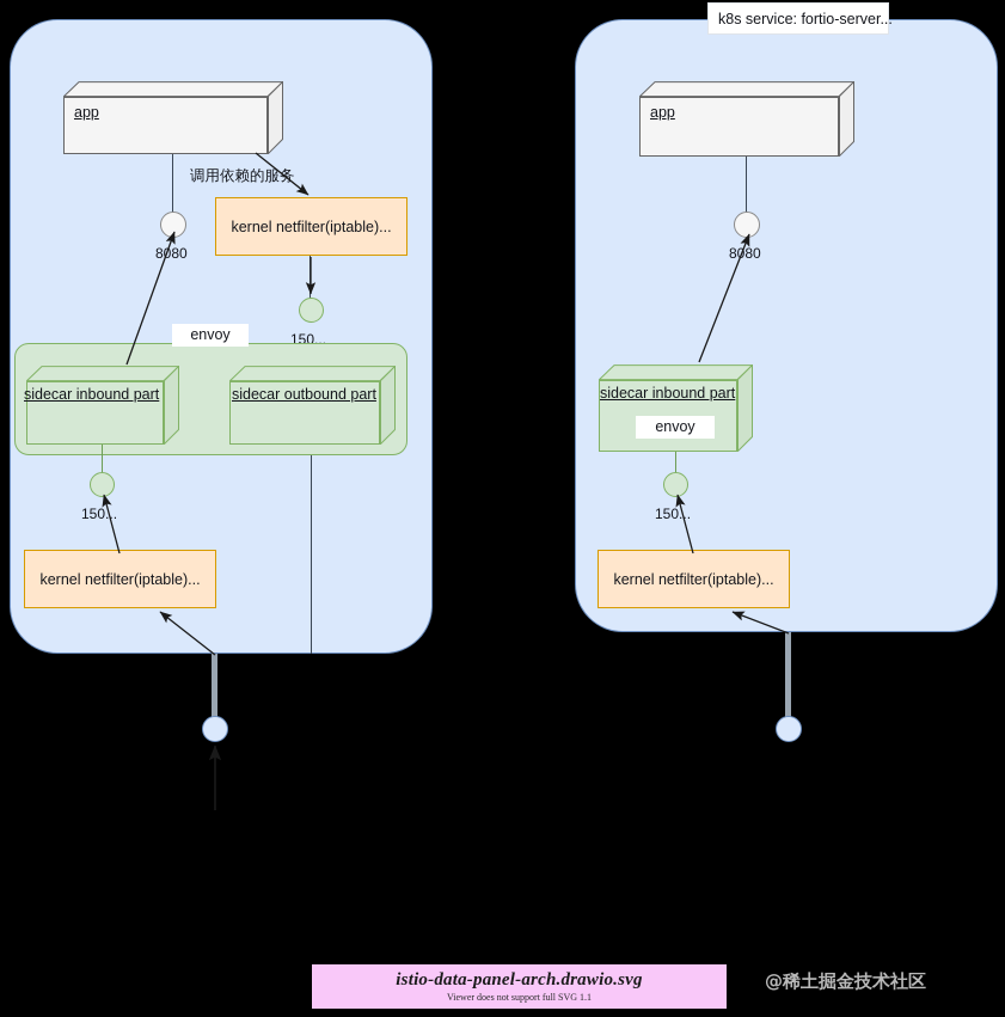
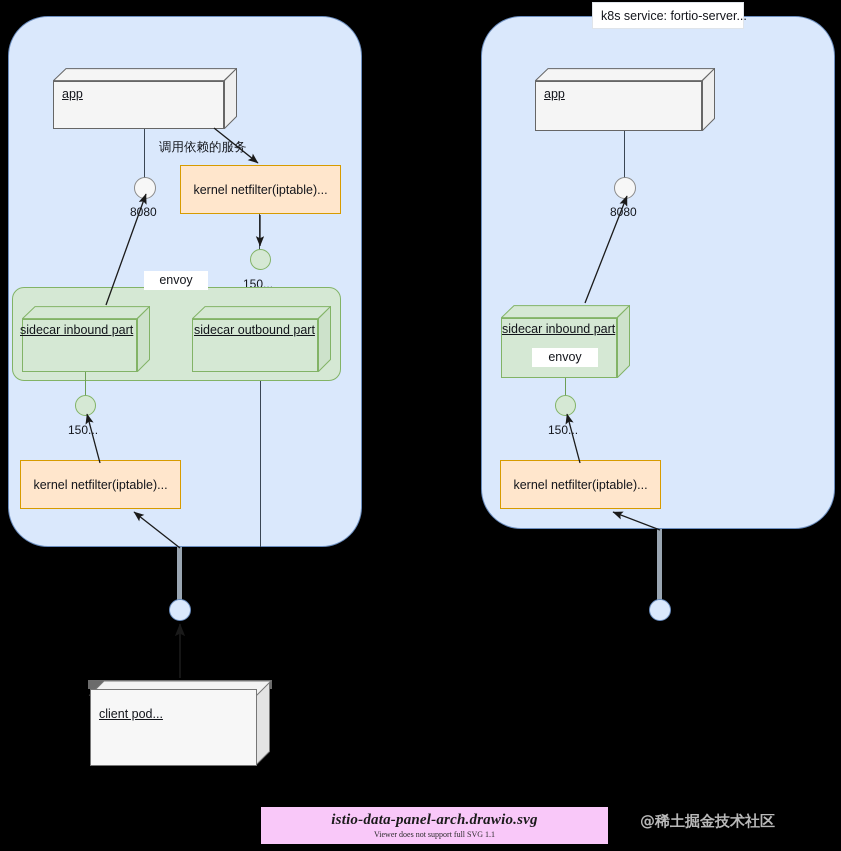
  app
  880
  kernel netfilter(iptable)...
  调用依赖的服务
  150...
  envoy
  sidecar inbound part
  sidecar outbound part
  150...
  kernel netfilter(iptable)...
  k8s service: fortio-server...
  app
  8080
  sidecar inbound part
  envoy
  150...
  kernel netfilter(iptable)...
+ client pod...
  istio-data-panel-arch.drawio.svg
  Viewer does not support full SVG 1.1
  @稀土掘金技术社区
